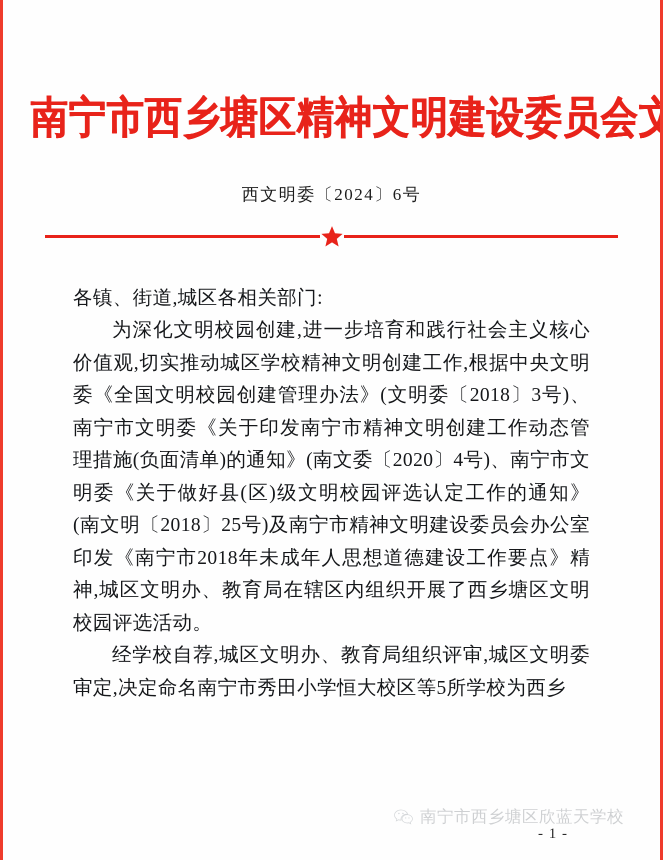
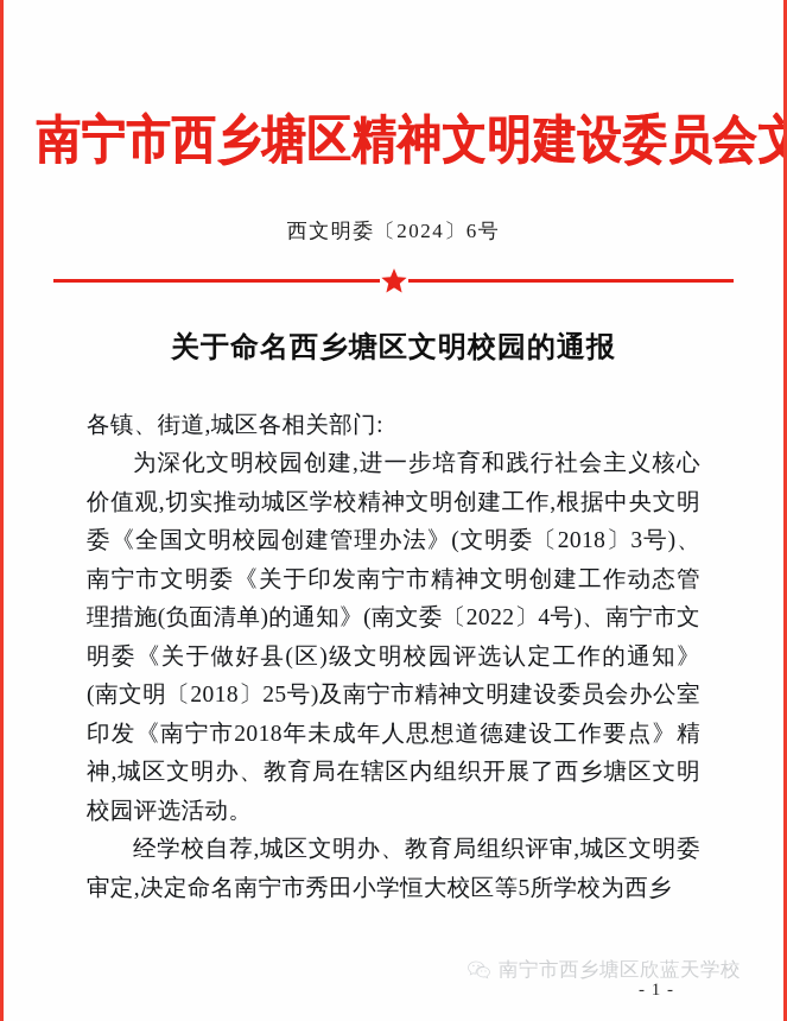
  南宁市西乡塘区精神文明建设委员会文
  西文明委〔2024〕6号
+ 关于命名西乡塘区文明校园的通报
  各镇、街道,城区各相关部门:
- 为深化文明校园创建,进一步培育和践行社会主义核心价值观,切实推动城区学校精神文明创建工作,根据中央文明委《全国文明校园创建管理办法》(文明委〔2018〕3号)、南宁市文明委《关于印发南宁市精神文明创建工作动态管理措施(负面清单)的通知》(南文委〔2020〕4号)、南宁市文明委《关于做好县(区)级文明校园评选认定工作的通知》(南文明〔2018〕25号)及南宁市精神文明建设委员会办公室印发《南宁市2018年未成年人思想道德建设工作要点》精神,城区文明办、教育局在辖区内组织开展了西乡塘区文明校园评选活动。
+ 为深化文明校园创建,进一步培育和践行社会主义核心价值观,切实推动城区学校精神文明创建工作,根据中央文明委《全国文明校园创建管理办法》(文明委〔2018〕3号)、南宁市文明委《关于印发南宁市精神文明创建工作动态管理措施(负面清单)的通知》(南文委〔2022〕4号)、南宁市文明委《关于做好县(区)级文明校园评选认定工作的通知》(南文明〔2018〕25号)及南宁市精神文明建设委员会办公室印发《南宁市2018年未成年人思想道德建设工作要点》精神,城区文明办、教育局在辖区内组织开展了西乡塘区文明校园评选活动。
  经学校自荐,城区文明办、教育局组织评审,城区文明委审定,决定命名南宁市秀田小学恒大校区等5所学校为西乡
  南宁市西乡塘区欣蓝天学校
  - 1 -
